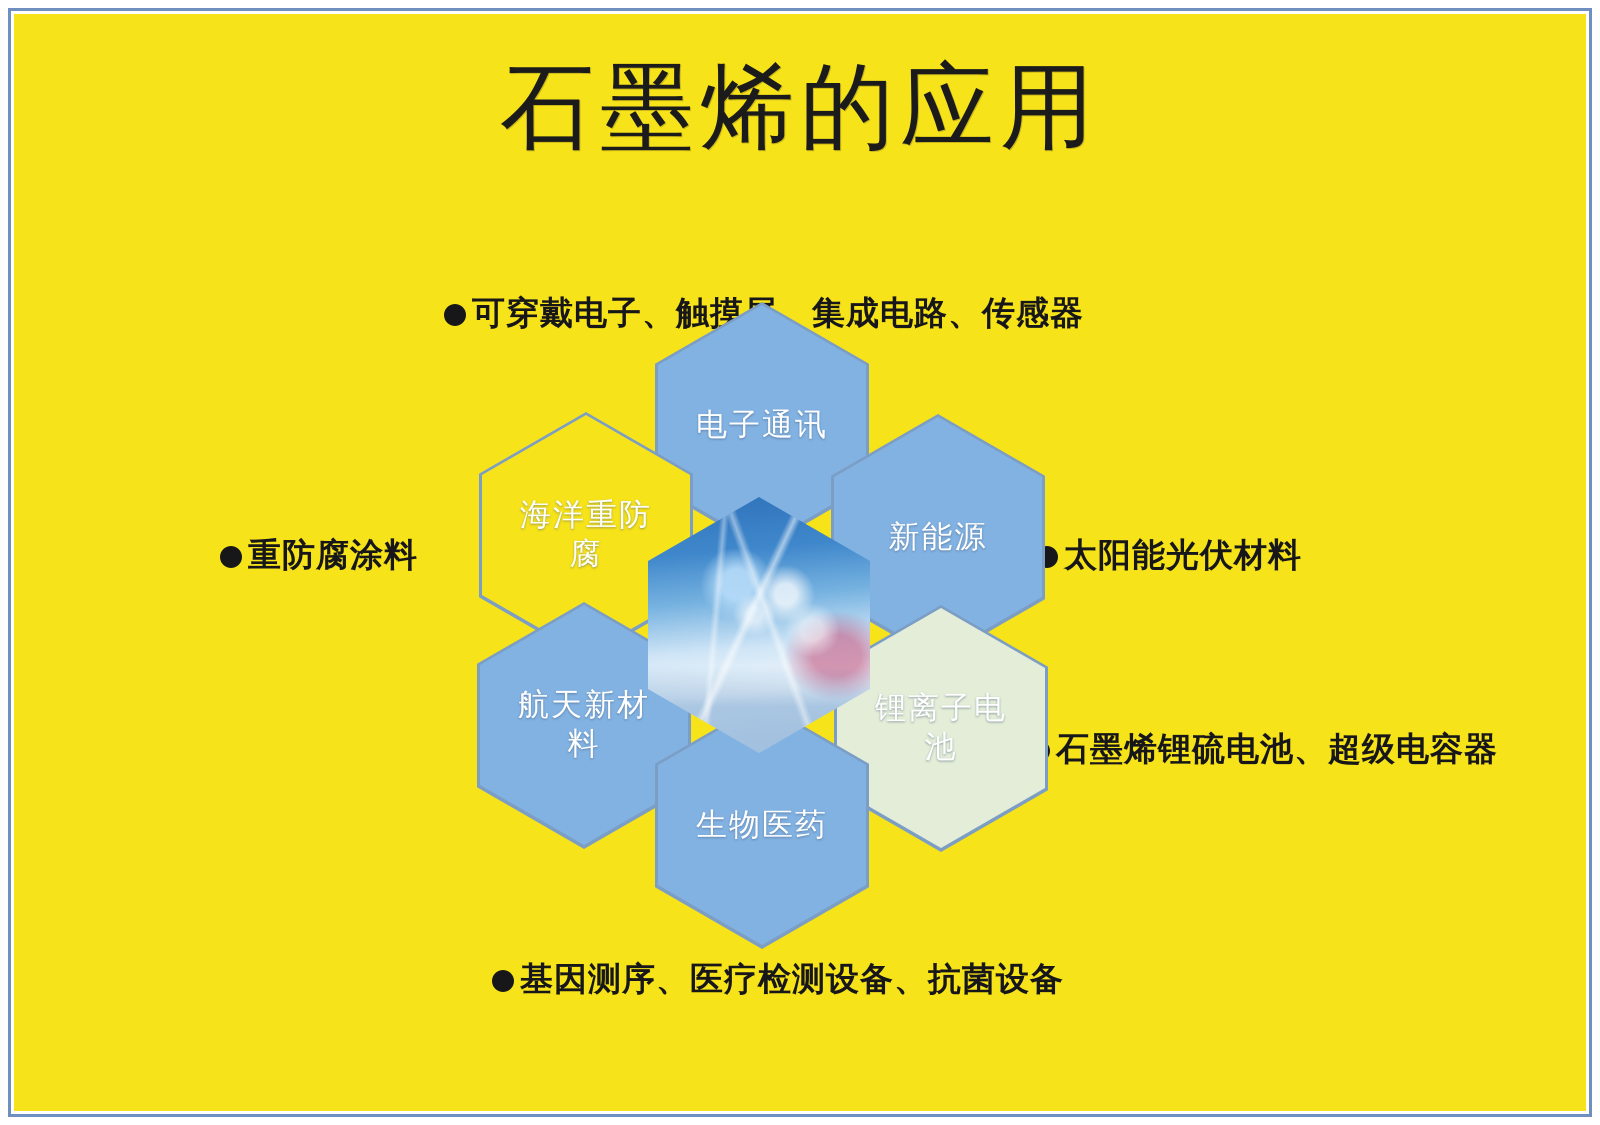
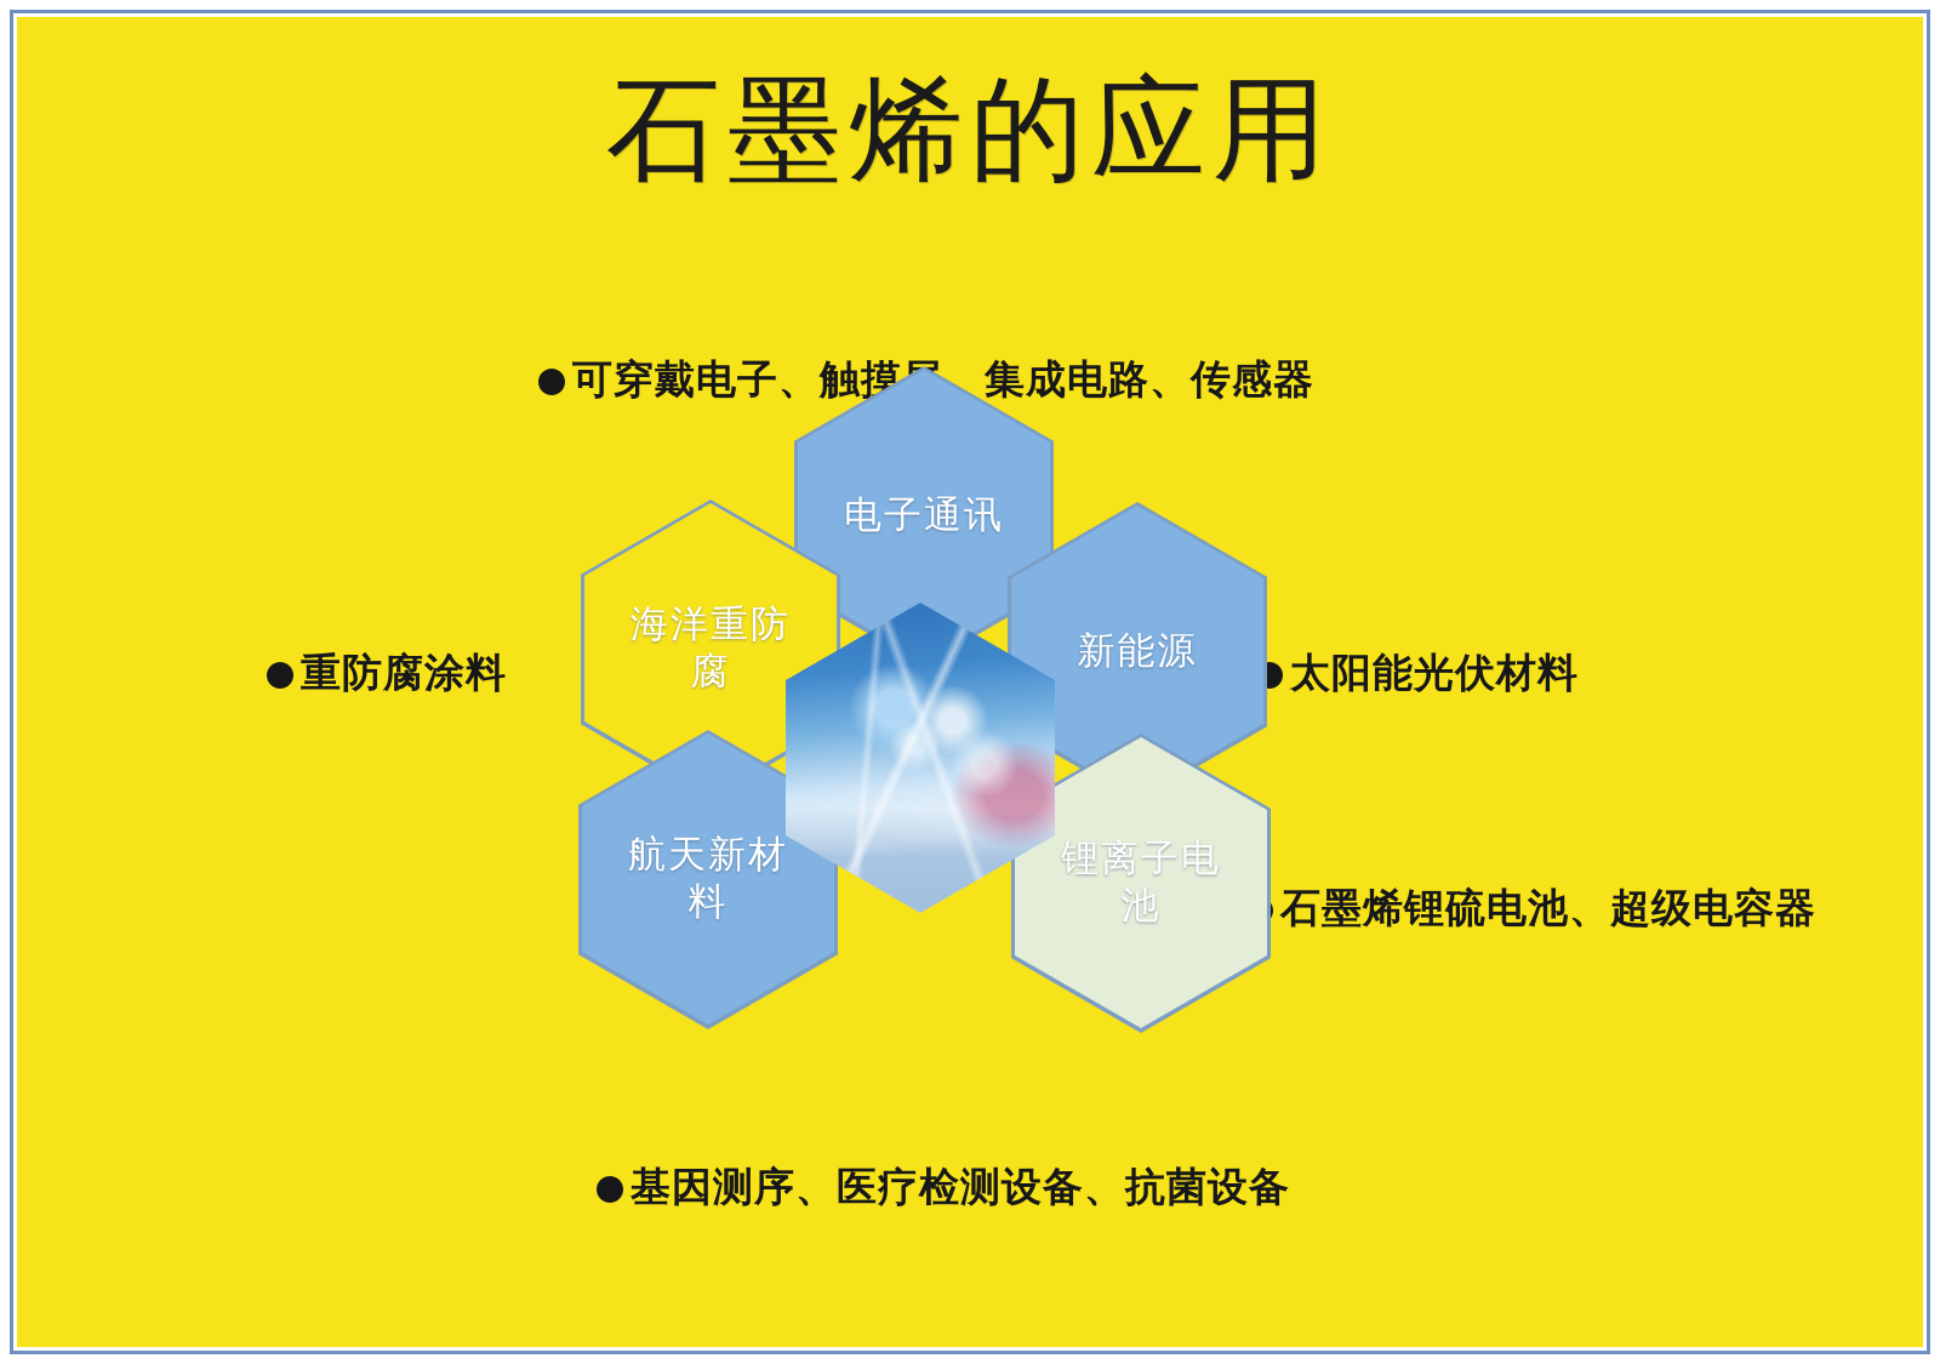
  石墨烯的应用
  可穿戴电子、触摸、集成电路、传感器
  重防腐涂料
  太阳能光伏材料
  石墨烯锂硫电池、超级电容器
  基因测序、医疗检测设备、抗菌设备
  电子通讯
  海洋重防腐
  新能源
  航天新材料
  锂离子电池
- 生物医药
